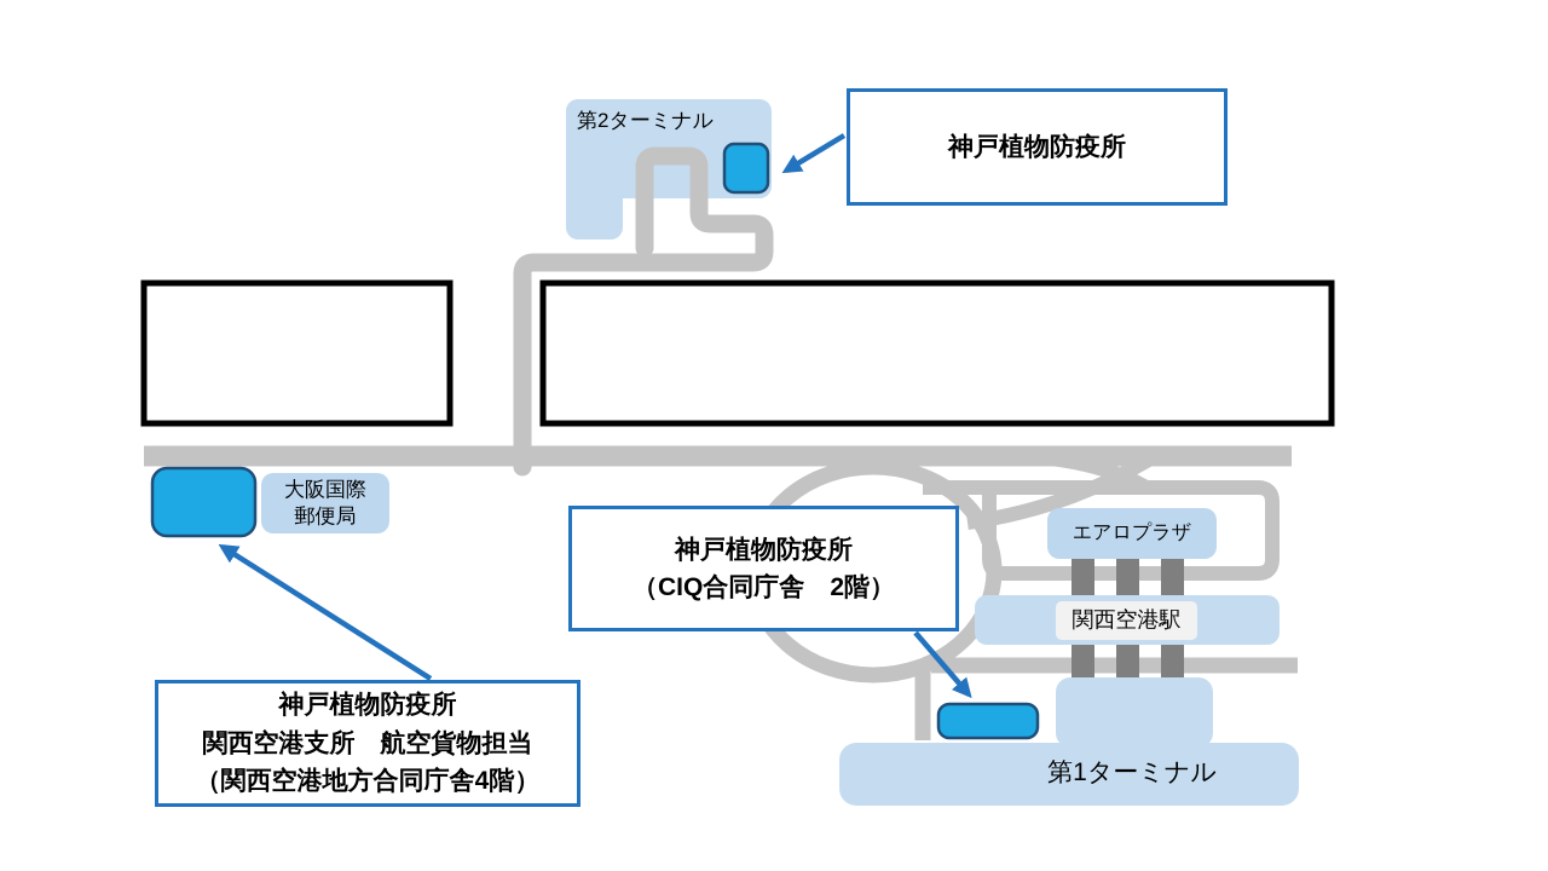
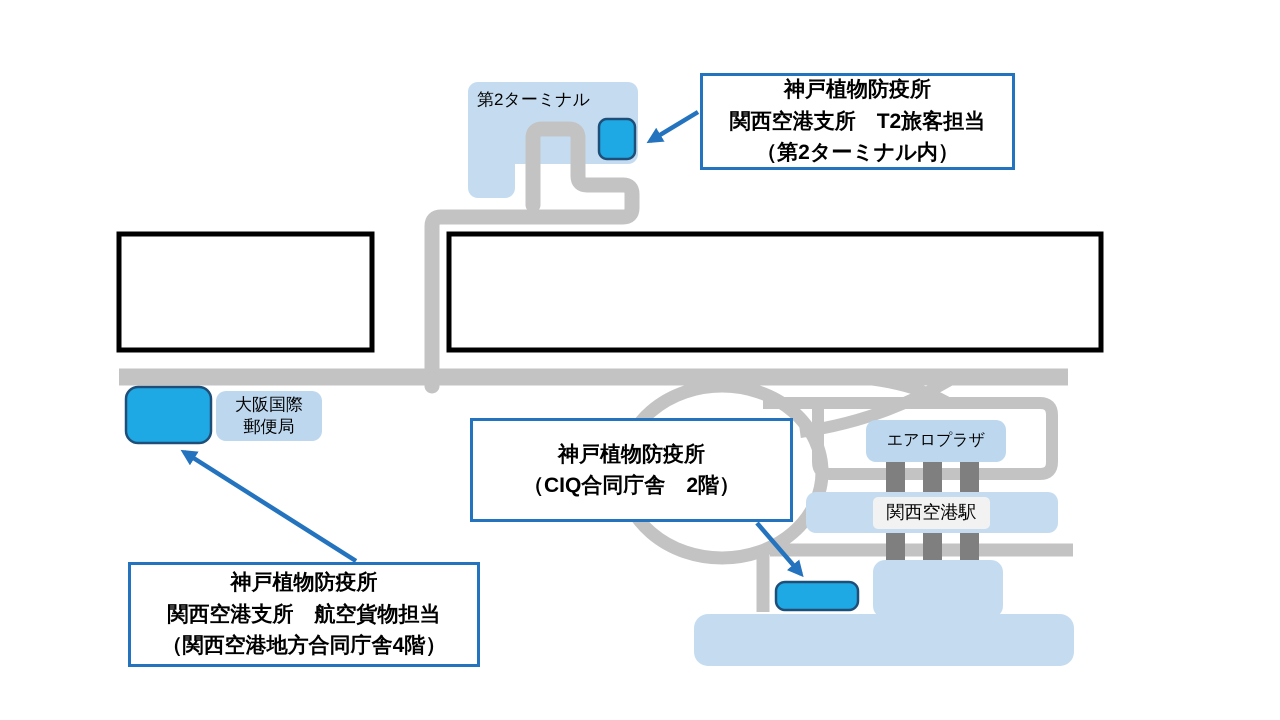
  第2ターミナル
  大阪国際
  郵便局
  エアロプラザ
  関西空港駅
- 第1ターミナル
  神戸植物防疫所
+ 関西空港支所 T2旅客担当
+ （第2ターミナル内）
  神戸植物防疫所
  （CIQ合同庁舎 2階）
  神戸植物防疫所
  関西空港支所 航空貨物担当
  （関西空港地方合同庁舎4階）
